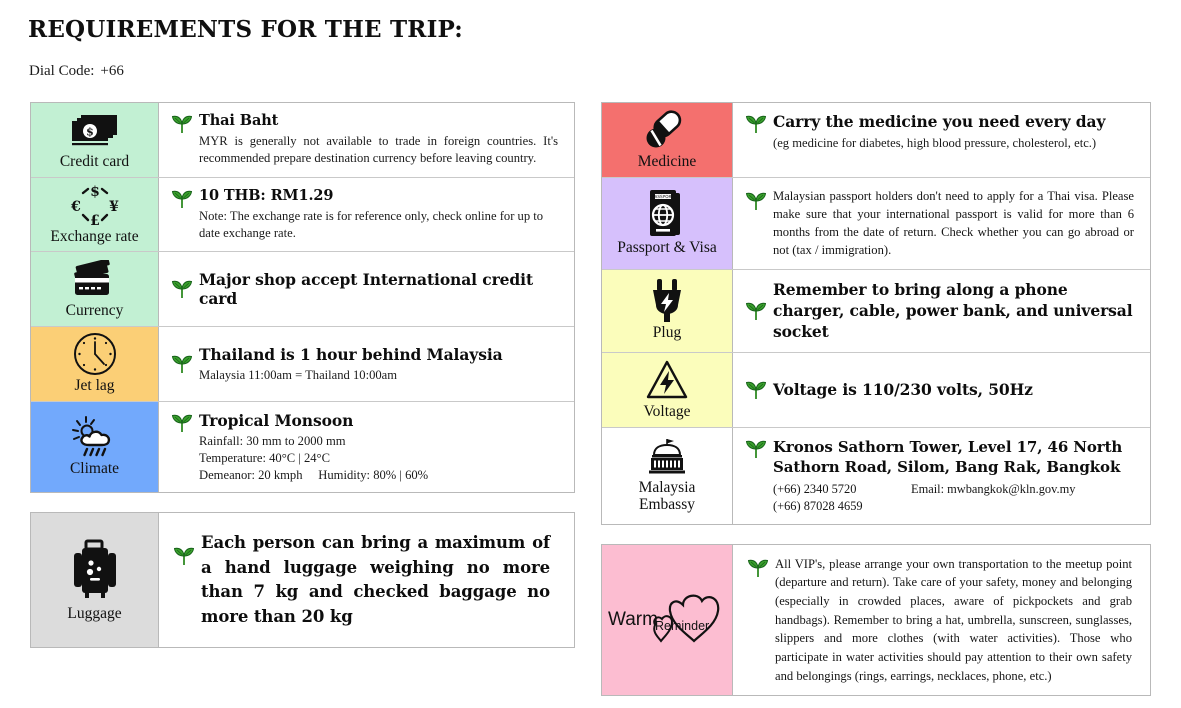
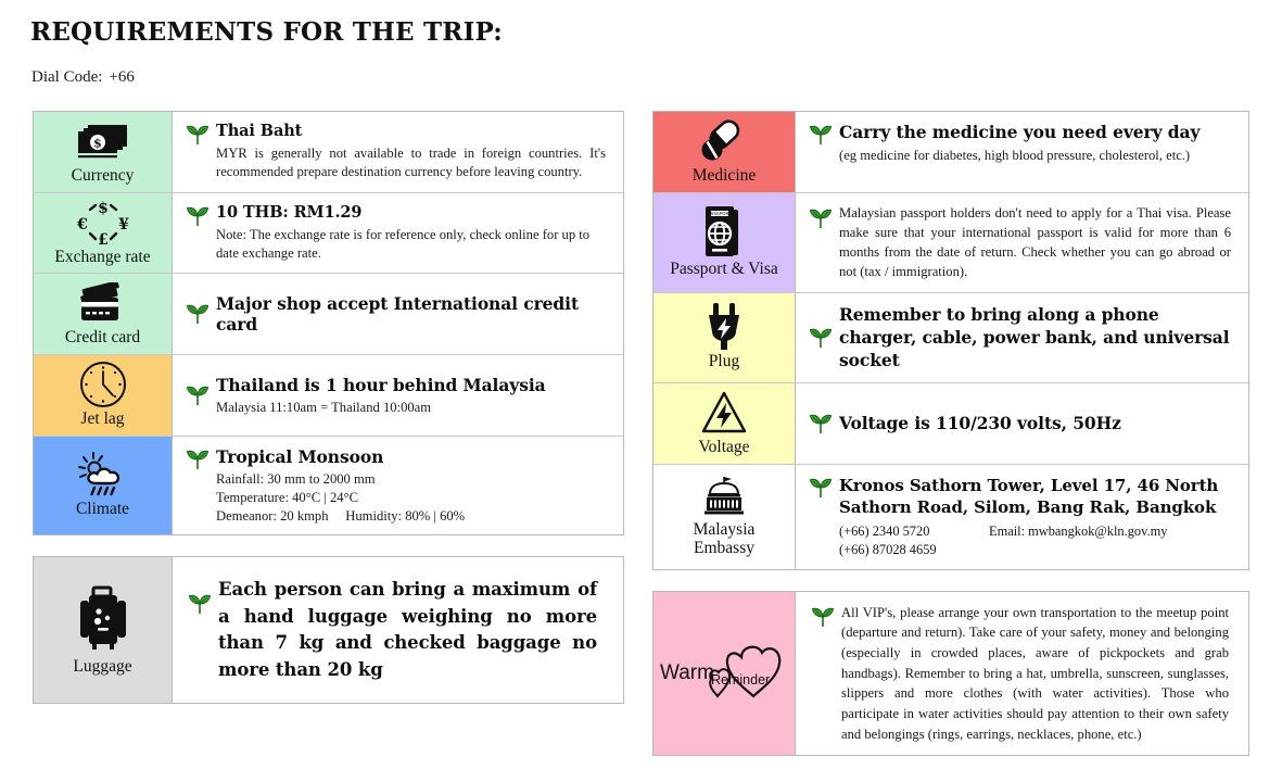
  REQUIREMENTS FOR THE TRIP:
  Dial Code: +66
  $
- Credit card
+ Currency
  Thai Baht
  MYR is generally not available to trade in foreign countries. It's recommended prepare destination currency before leaving country.
  $
  €
  ¥
  £
  Exchange rate
  10 THB: RM1.29
  Note: The exchange rate is for reference only, check online for up to date exchange rate.
- Currency
+ Credit card
  Major shop accept International credit card
  Jet lag
  Thailand is 1 hour behind Malaysia
- Malaysia 11:00am = Thailand 10:00am
+ Malaysia 11:10am = Thailand 10:00am
  Climate
  Tropical Monsoon
  Rainfall: 30 mm to 2000 mm
  Temperature: 40°C | 24°C
  Demeanor: 20 kmph Humidity: 80% | 60%
  Luggage
  Each person can bring a maximum of a hand luggage weighing no more than 7 kg and checked baggage no more than 20 kg
  Medicine
  Carry the medicine you need every day
  (eg medicine for diabetes, high blood pressure, cholesterol, etc.)
  Passport & Visa
  Malaysian passport holders don't need to apply for a Thai visa. Please make sure that your international passport is valid for more than 6 months from the date of return. Check whether you can go abroad or not (tax / immigration).
  Plug
  Remember to bring along a phone charger, cable, power bank, and universal socket
  Voltage
  Voltage is 110/230 volts, 50Hz
  Malaysia
  Embassy
  Kronos Sathorn Tower, Level 17, 46 North Sathorn Road, Silom, Bang Rak, Bangkok
  (+66) 2340 5720
  Email: mwbangkok@kln.gov.my
  (+66) 87028 4659
  Warm
  Reminder
  All VIP's, please arrange your own transportation to the meetup point (departure and return). Take care of your safety, money and belonging (especially in crowded places, aware of pickpockets and grab handbags). Remember to bring a hat, umbrella, sunscreen, sunglasses, slippers and more clothes (with water activities). Those who participate in water activities should pay attention to their own safety and belongings (rings, earrings, necklaces, phone, etc.)
